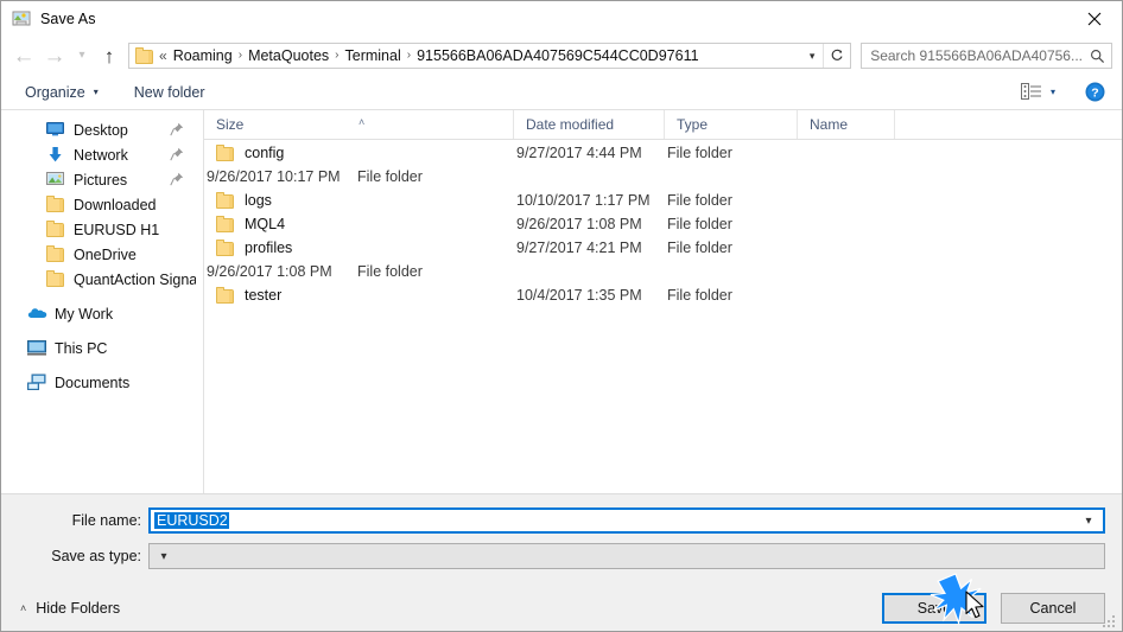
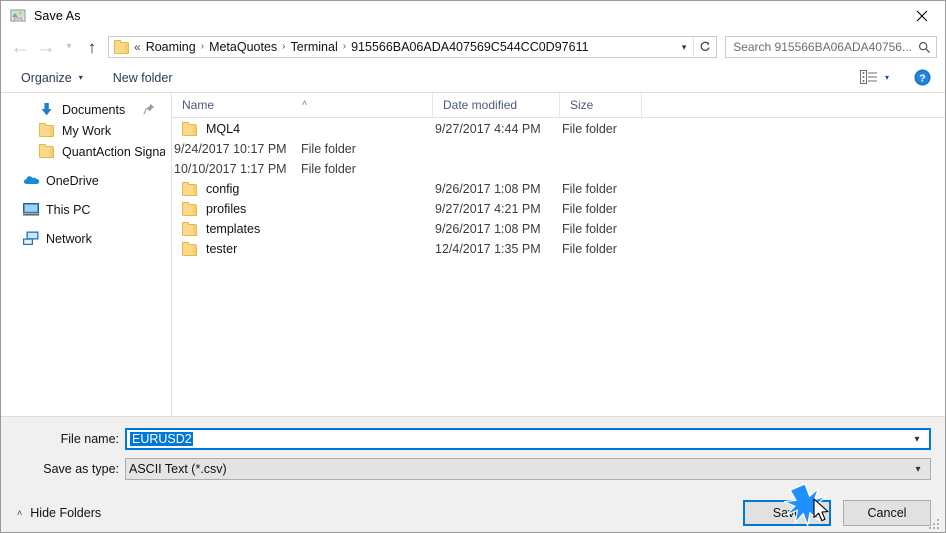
  Save As
  ←
  →
  ▾
  ↑
  «
  Roaming
  ›
  MetaQuotes
  ›
  Terminal
  ›
  915566BA06ADA407569C544CC0D97611
  ▾
  Search 915566BA06ADA40756...
  Organize
  ▾
  New folder
  ▾
  ?
- Desktop
- Network
+ Documents
- Pictures
- Downloaded
- EURUSD H1
- OneDrive
+ My Work
  QuantAction Signa
- My Work
+ OneDrive
  This PC
- Documents
+ Network
  ˄
- Size
+ Name
  Date modified
- Type
- Name
+ Size
- config
+ MQL4
  9/27/2017 4:44 PM
  File folder
- 9/26/2017 10:17 PM
+ 9/24/2017 10:17 PM
  File folder
- logs
  10/10/2017 1:17 PM
  File folder
- MQL4
+ config
  9/26/2017 1:08 PM
  File folder
  profiles
  9/27/2017 4:21 PM
  File folder
+ templates
  9/26/2017 1:08 PM
  File folder
  tester
- 10/4/2017 1:35 PM
+ 12/4/2017 1:35 PM
  File folder
  File name:
  EURUSD2
  ▾
  Save as type:
+ ASCII Text (*.csv)
  ▾
  ˄
  Hide Folders
  Cancel
